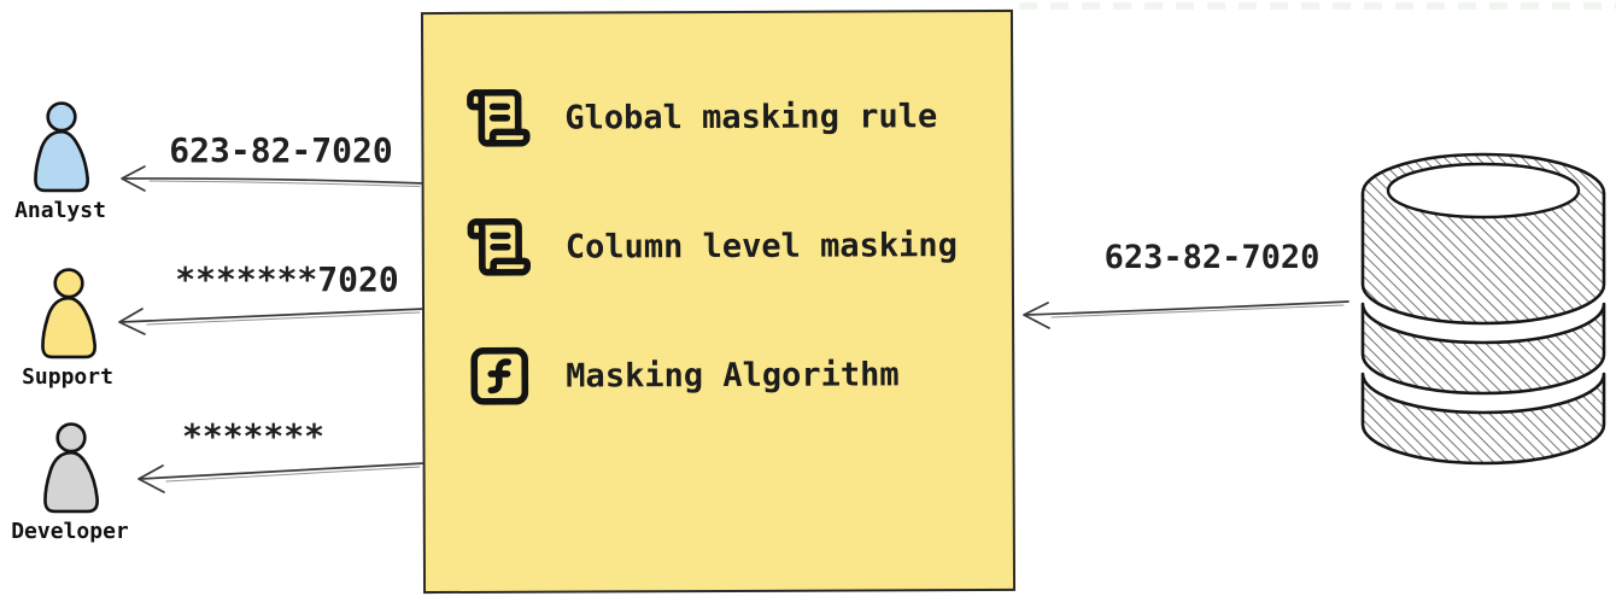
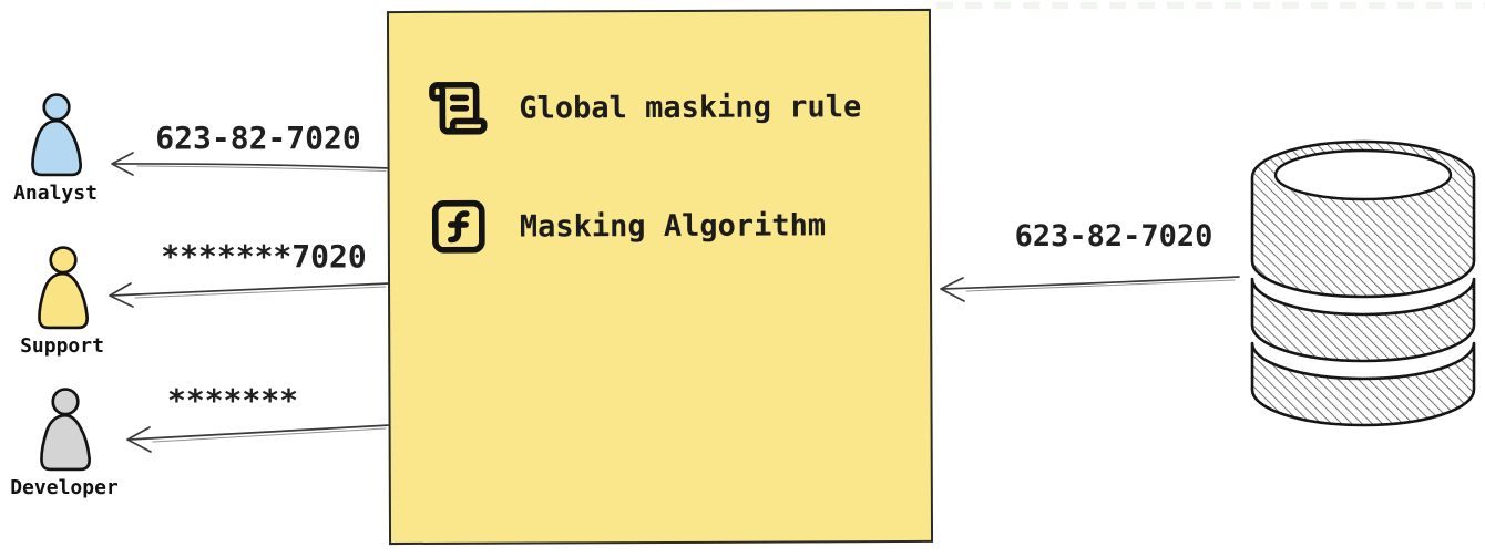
  Analyst
  Support
  Developer
  623-82-7020
  *******7020
  *******
  623-82-7020
  Global masking rule
- Column level masking
  Masking Algorithm
